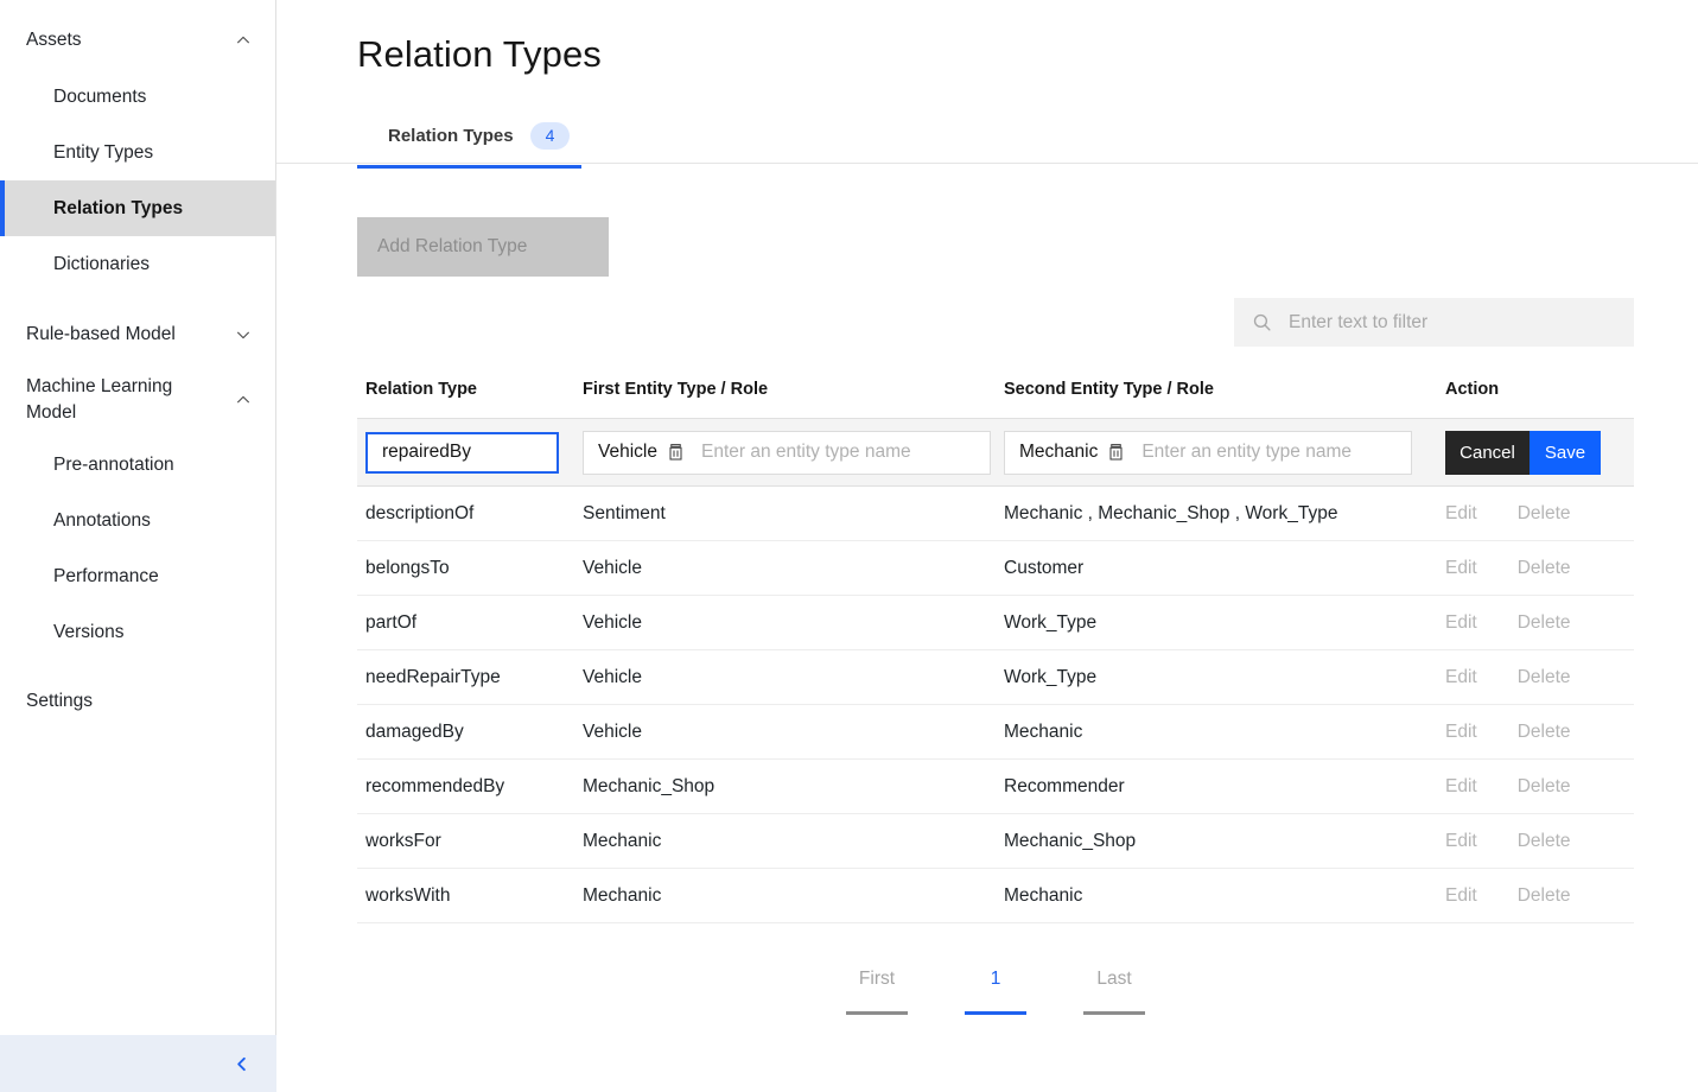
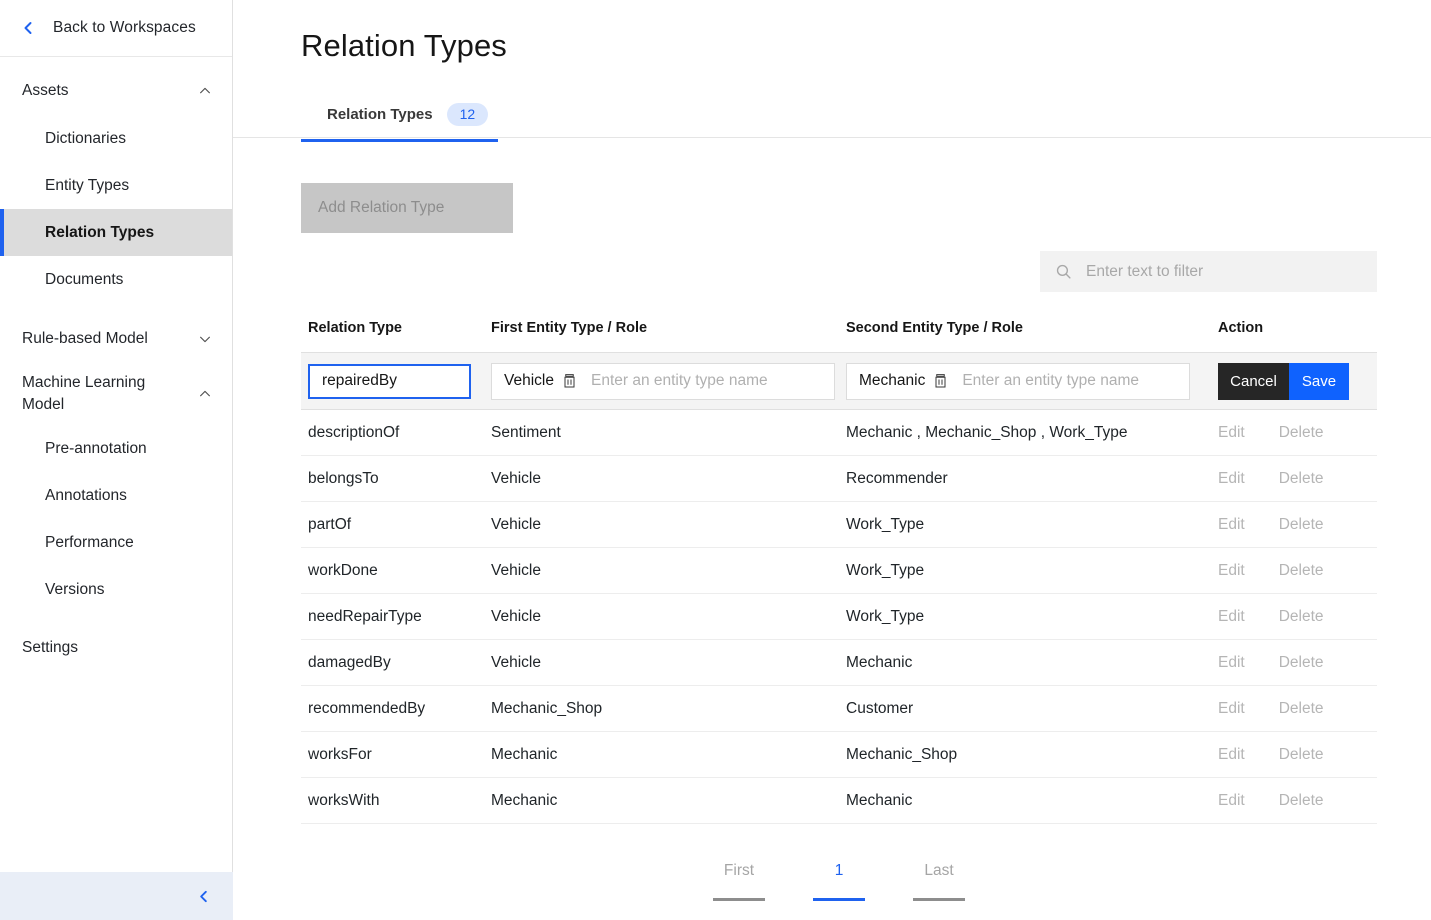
+ Back to Workspaces
  Assets
- Documents
+ Dictionaries
  Entity Types
  Relation Types
- Dictionaries
+ Documents
  Rule-based Model
  Machine Learning Model
  Pre-annotation
  Annotations
  Performance
  Versions
  Settings
  Relation Types
  Relation Types
- 4
+ 12
  Add Relation Type
  Enter text to filter
  Relation Type	First Entity Type / Role	Second Entity Type / Role	Action
  repairedBy	Vehicle Enter an entity type name	Mechanic Enter an entity type name	Cancel Save
  descriptionOf	Sentiment	Mechanic , Mechanic_Shop , Work_Type	Edit Delete
- belongsTo	Vehicle	Customer	Edit Delete
+ belongsTo	Vehicle	Recommender	Edit Delete
  partOf	Vehicle	Work_Type	Edit Delete
+ workDone	Vehicle	Work_Type	Edit Delete
  needRepairType	Vehicle	Work_Type	Edit Delete
  damagedBy	Vehicle	Mechanic	Edit Delete
- recommendedBy	Mechanic_Shop	Recommender	Edit Delete
+ recommendedBy	Mechanic_Shop	Customer	Edit Delete
  worksFor	Mechanic	Mechanic_Shop	Edit Delete
  worksWith	Mechanic	Mechanic	Edit Delete
  First
  1
  Last
